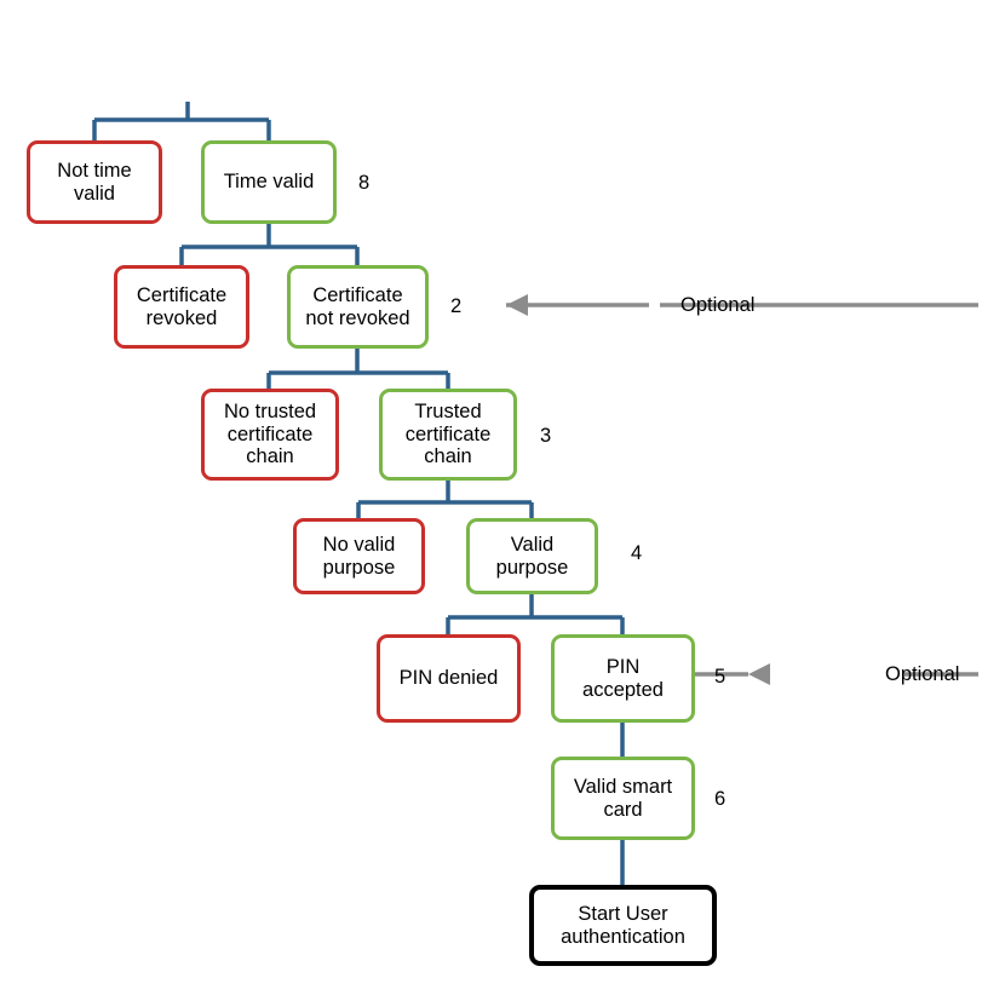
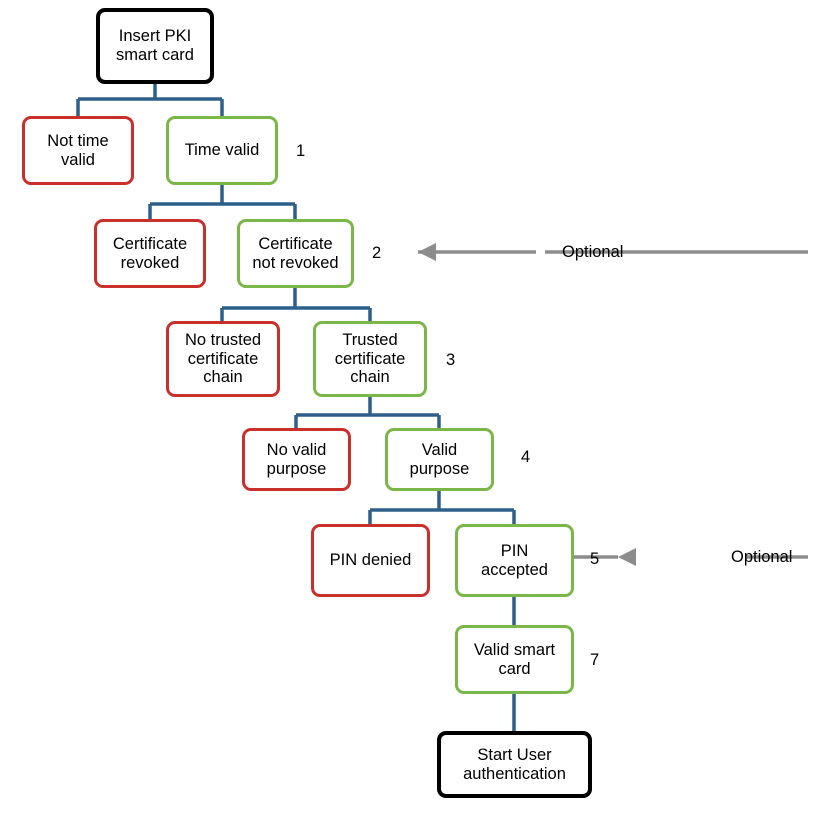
+ Insert PKI
+ smart card
  Not time
  valid
  Time valid
  Certificate
  revoked
  Certificate
  not revoked
  No trusted
  certificate
  chain
  Trusted
  certificate
  chain
  No valid
  purpose
  Valid
  purpose
  PIN denied
  PIN
  accepted
  Valid smart
  card
  Start User
  authentication
- 8
+ 1
  2
  3
  4
  5
- 6
+ 7
  Optional
  Optional
